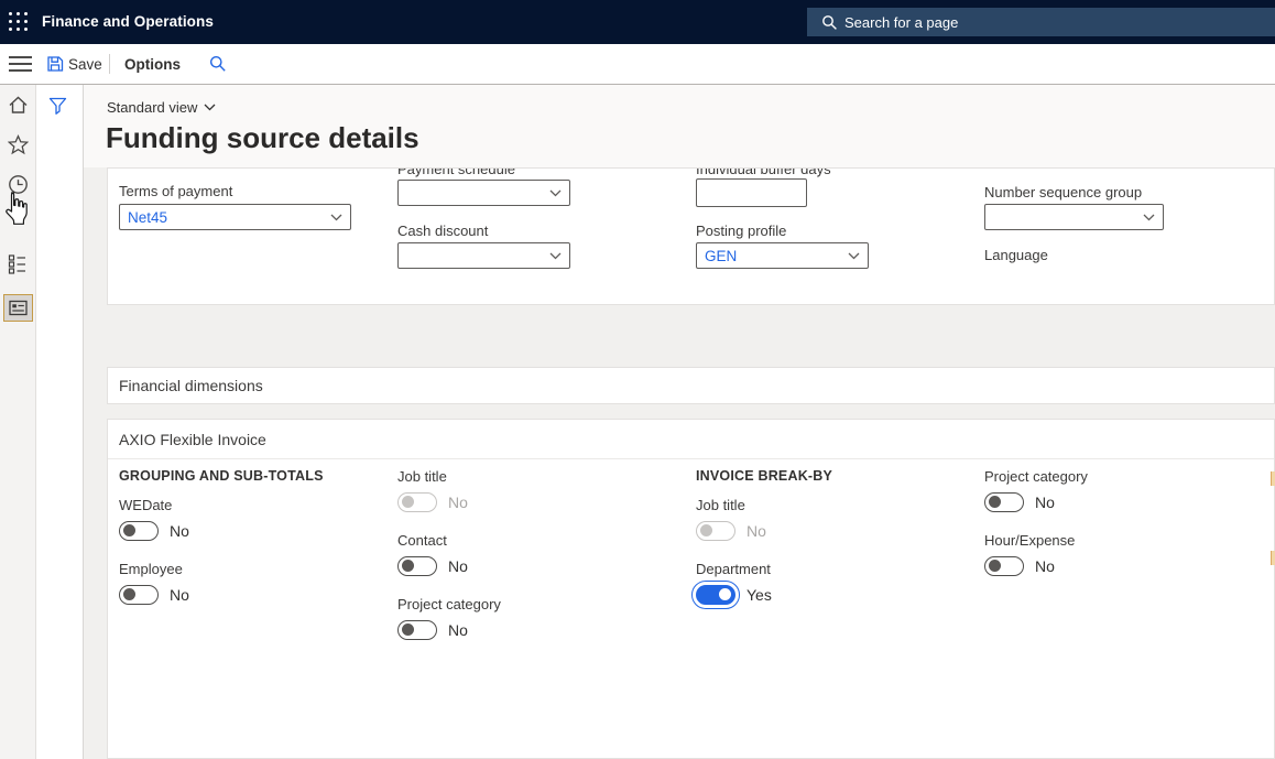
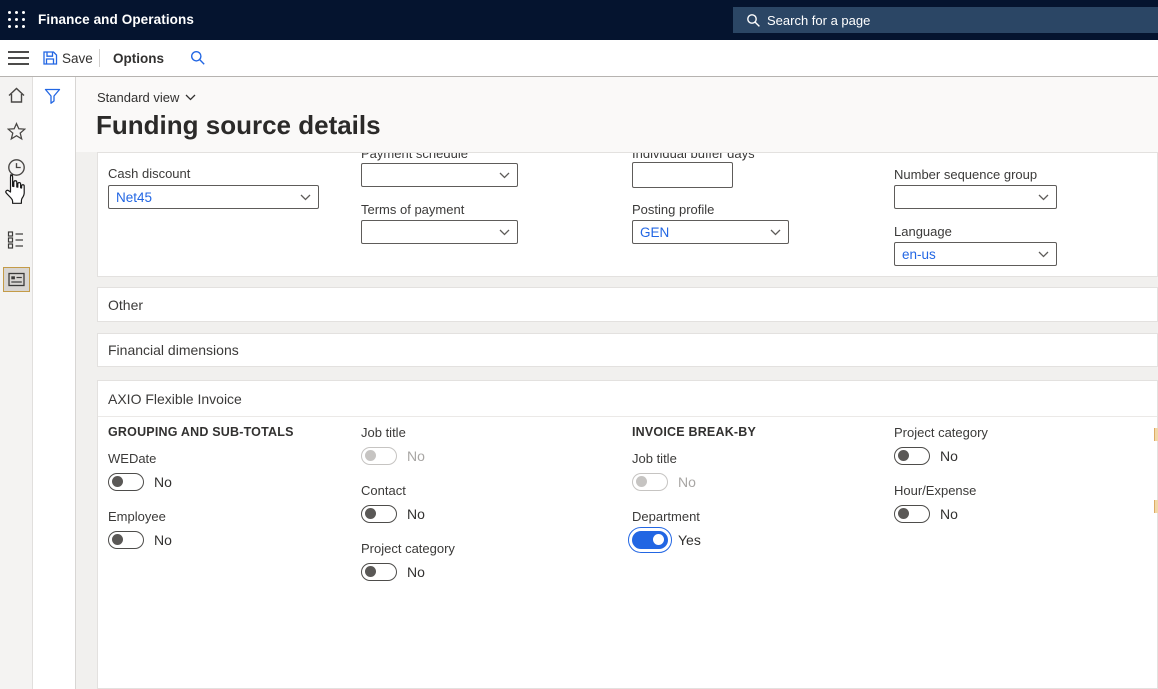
  Finance and Operations
  Search for a page
  Save
  Options
  Standard view
  Funding source details
- Terms of payment
+ Cash discount
  Net45
  Payment schedule
- Cash discount
+ Terms of payment
  Individual buffer days
  Posting profile
  GEN
  Number sequence group
  Language
+ en-us
+ Other
  Financial dimensions
  AXIO Flexible Invoice
  GROUPING AND SUB-TOTALS
  WEDate
  No
  Employee
  No
  Job title
  No
  Contact
  No
  Project category
  No
  INVOICE BREAK-BY
  Job title
  No
  Department
  Yes
  Project category
  No
  Hour/Expense
  No
